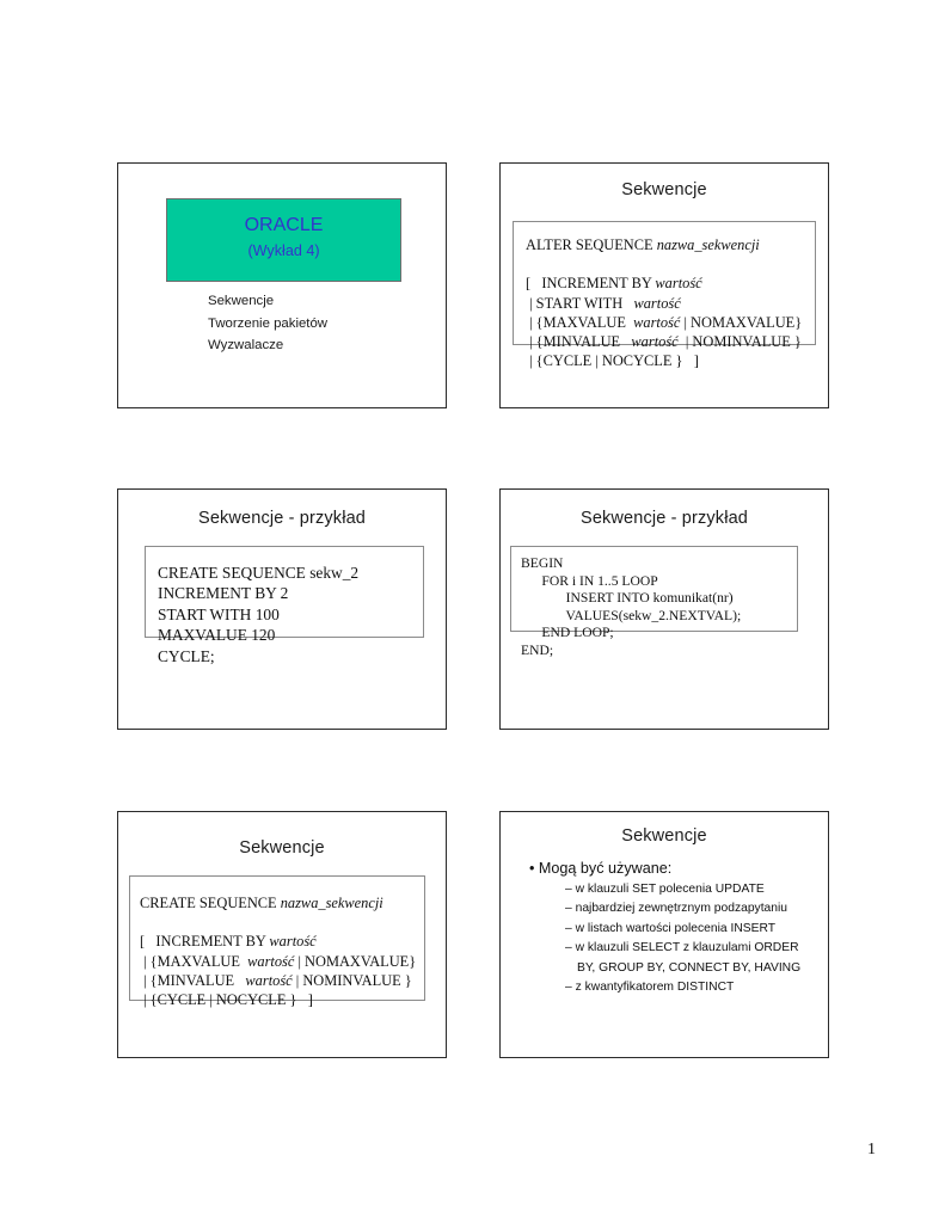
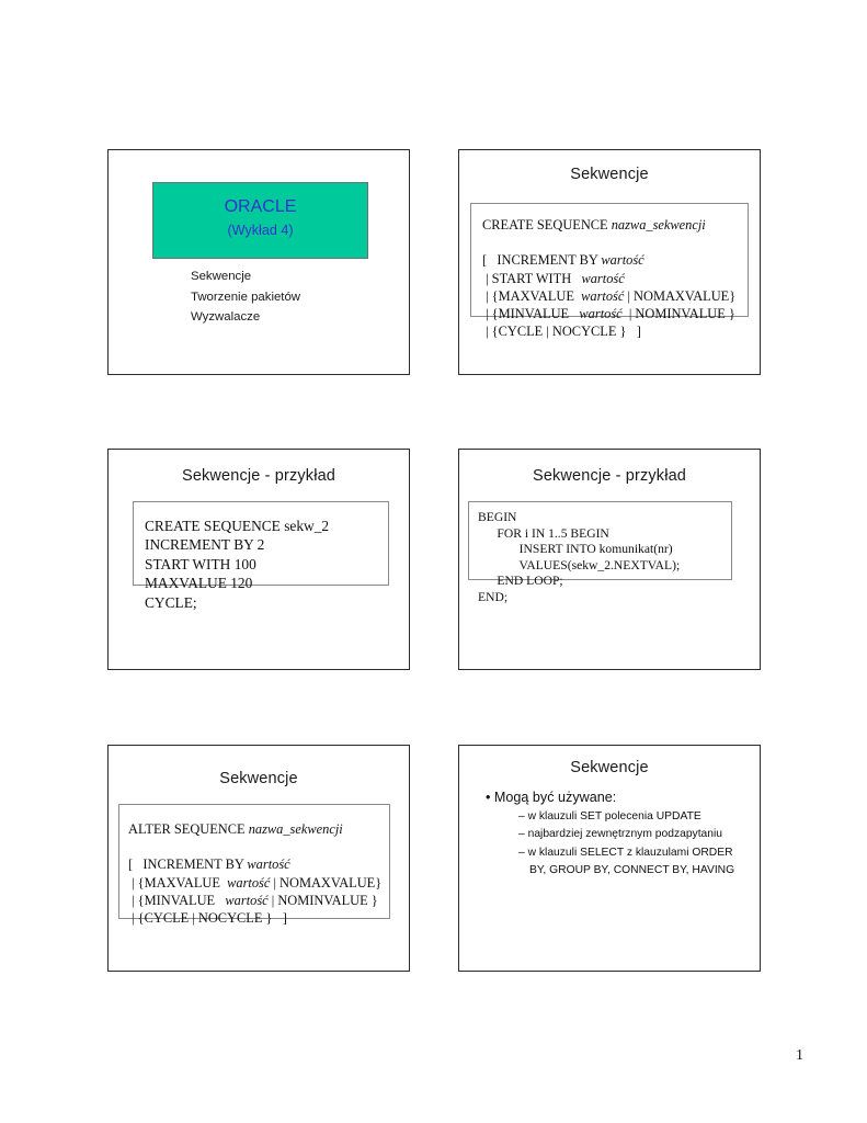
  ORACLE
  (Wykład 4)
  Sekwencje
  Tworzenie pakietów
  Wyzwalacze
  Sekwencje
- ALTER SEQUENCE nazwa_sekwencji
+ CREATE SEQUENCE nazwa_sekwencji
  [ INCREMENT BY wartość
  | START WITH wartość
  | {MAXVALUE wartość | NOMAXVALUE}
  | {MINVALUE wartość | NOMINVALUE }
  | {CYCLE | NOCYCLE } ]
  Sekwencje - przykład
  CREATE SEQUENCE sekw_2
  INCREMENT BY 2
  START WITH 100
  MAXVALUE 120
  CYCLE;
  Sekwencje - przykład
  BEGIN
- FOR i IN 1..5 LOOP
+ FOR i IN 1..5 BEGIN
  INSERT INTO komunikat(nr)
  VALUES(sekw_2.NEXTVAL);
  END LOOP;
  END;
  Sekwencje
- CREATE SEQUENCE nazwa_sekwencji
+ ALTER SEQUENCE nazwa_sekwencji
  [ INCREMENT BY wartość
  | {MAXVALUE wartość | NOMAXVALUE}
  | {MINVALUE wartość | NOMINVALUE }
  | {CYCLE | NOCYCLE } ]
  Sekwencje
  • Mogą być używane:
  – w klauzuli SET polecenia UPDATE
  – najbardziej zewnętrznym podzapytaniu
- – w listach wartości polecenia INSERT
  – w klauzuli SELECT z klauzulami ORDER BY, GROUP BY, CONNECT BY, HAVING
- – z kwantyfikatorem DISTINCT
  1
